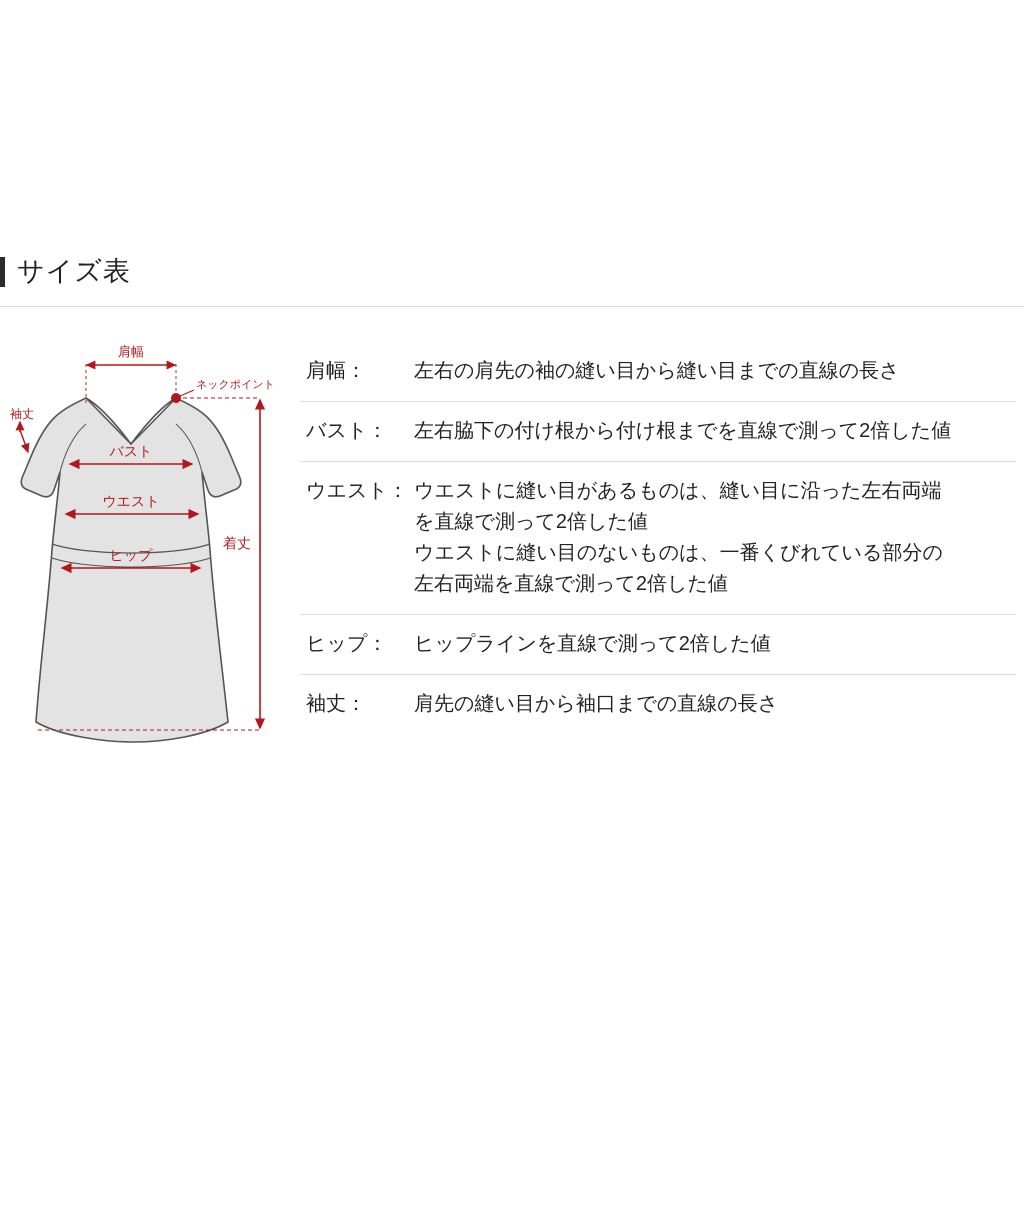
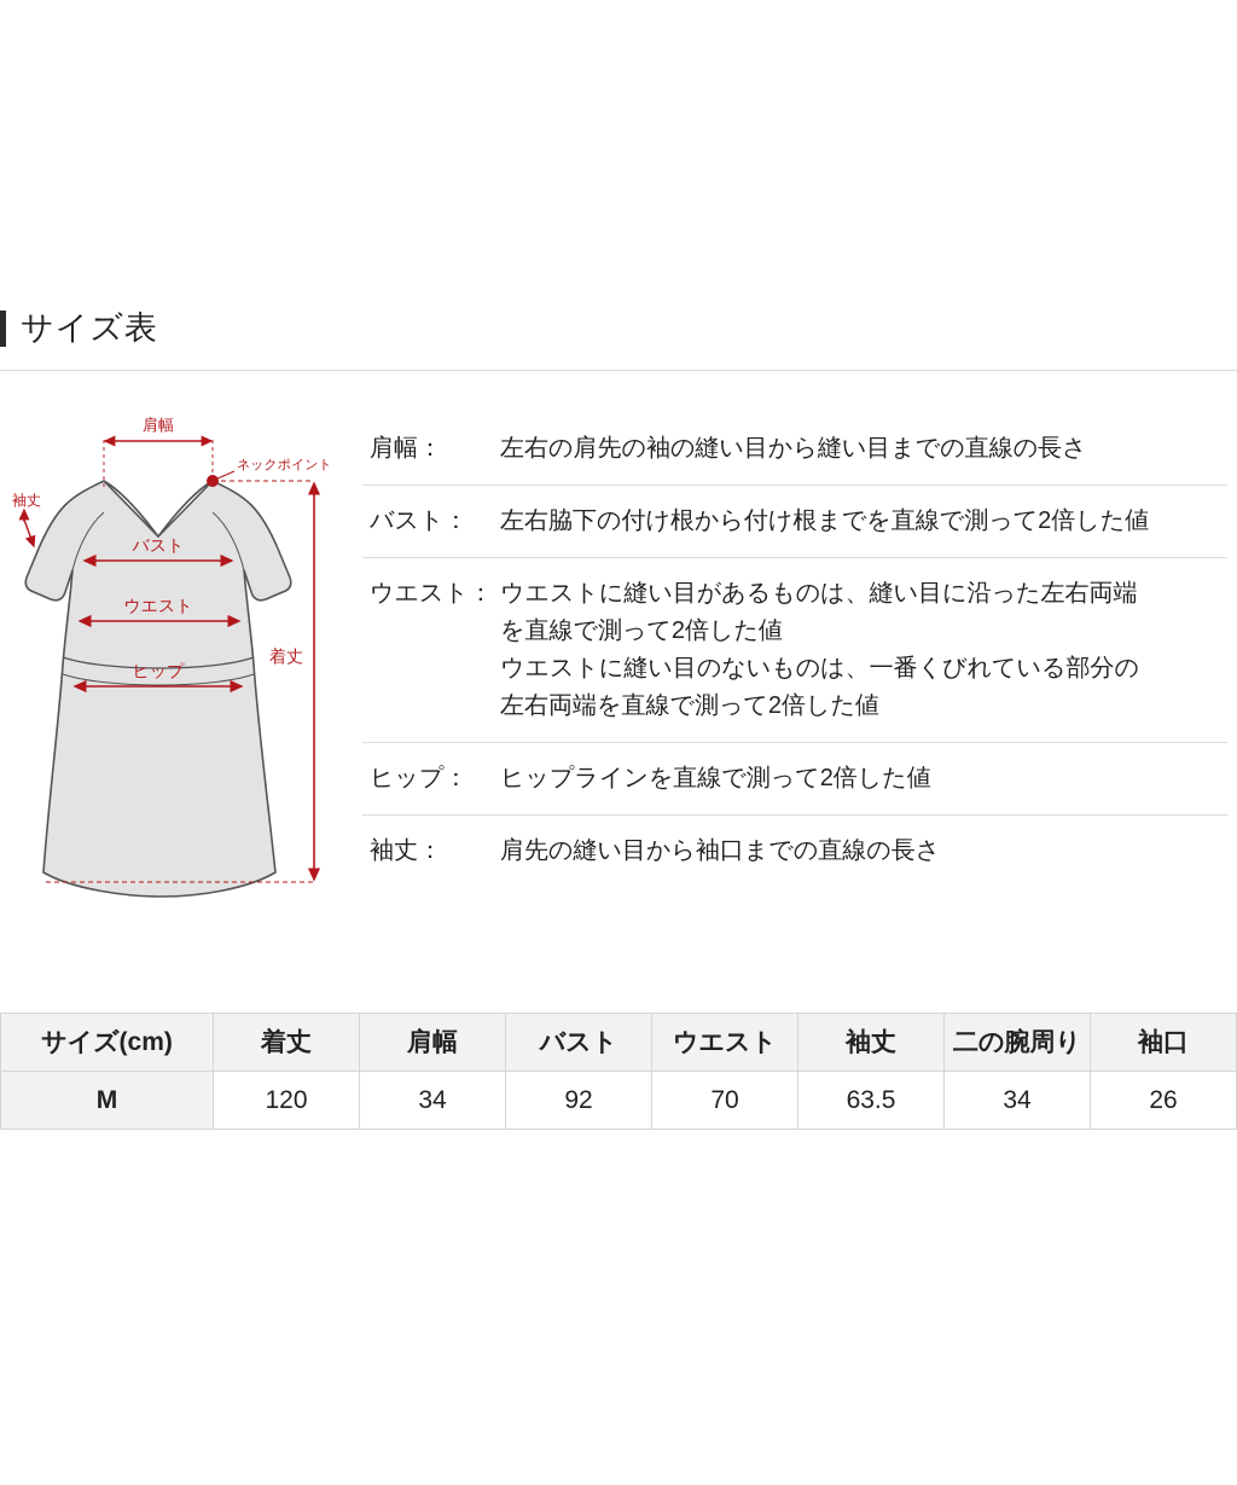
  サイズ表
  肩幅
  ネックポイント
  袖丈
  バスト
  ウエスト
  ヒップ
  着丈
  肩幅：
  左右の肩先の袖の縫い目から縫い目までの直線の長さ
  バスト：
  左右脇下の付け根から付け根までを直線で測って2倍した値
  ウエスト：
  ウエストに縫い目があるものは、縫い目に沿った左右両端
  を直線で測って2倍した値
  ウエストに縫い目のないものは、一番くびれている部分の
  左右両端を直線で測って2倍した値
  ヒップ：
  ヒップラインを直線で測って2倍した値
  袖丈：
  肩先の縫い目から袖口までの直線の長さ
+ サイズ(cm)	着丈	肩幅	バスト	ウエスト	袖丈	二の腕周り	袖口
+ M	120	34	92	70	63.5	34	26
